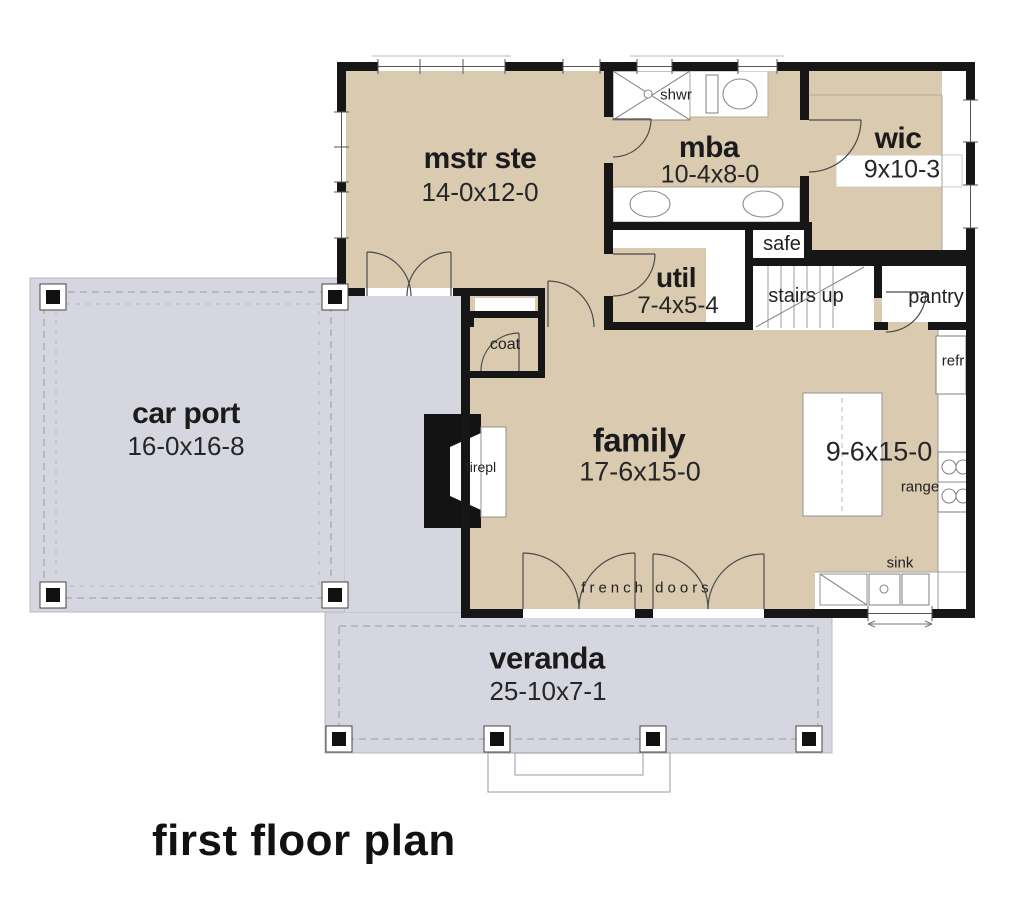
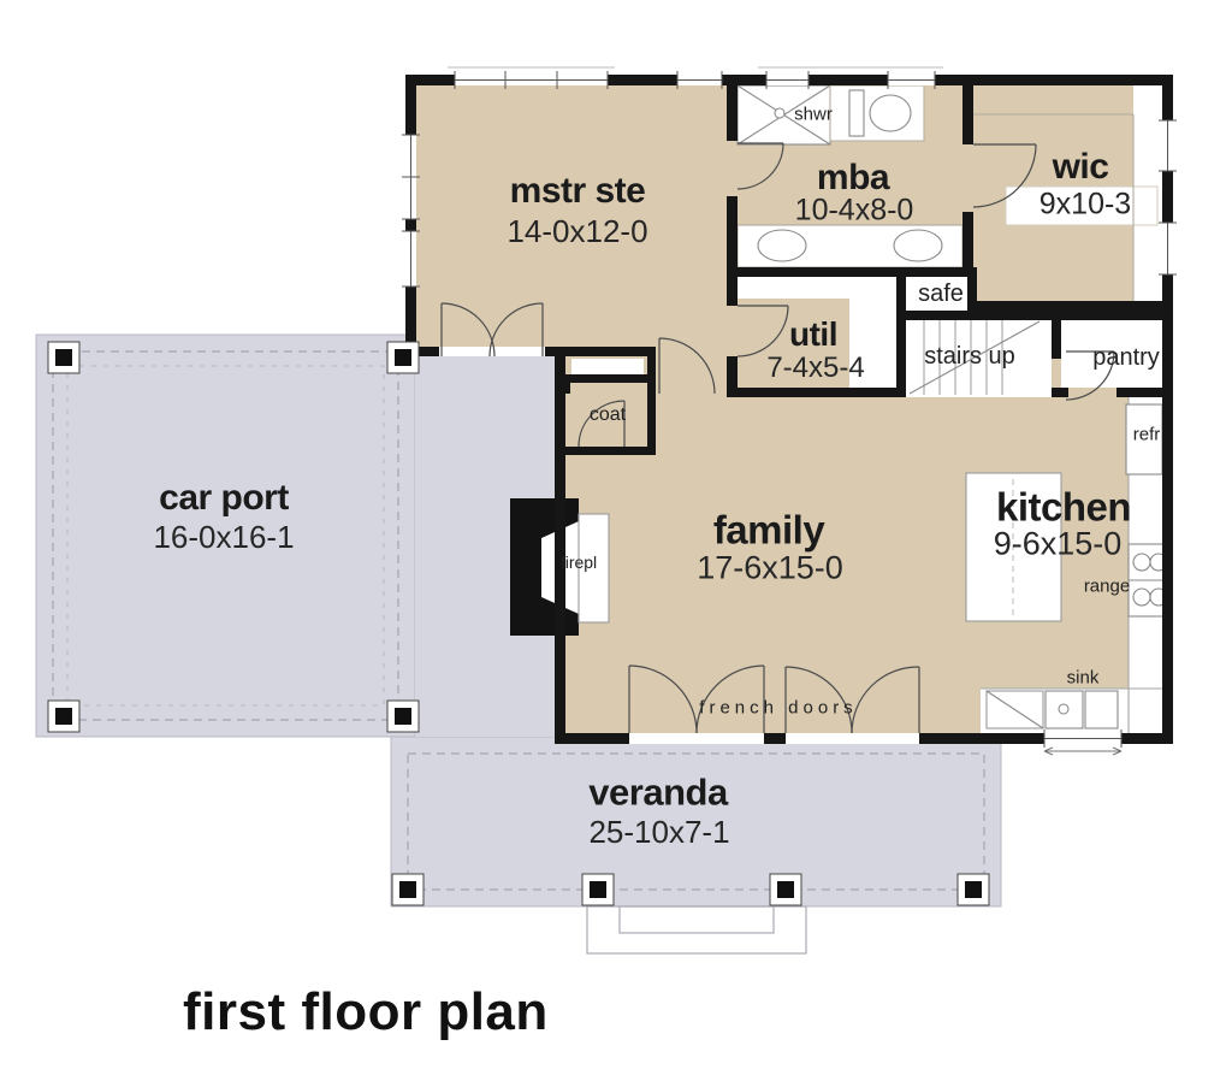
  mstr ste
  14-0x12-0
  mba
  10-4x8-0
  wic
  9x10-3
  util
  7-4x5-4
  family
  17-6x15-0
+ kitchen
  9-6x15-0
  car port
- 16-0x16-8
+ 16-0x16-1
  veranda
  25-10x7-1
  safe
  stairs up
  pantry
  coat
  shwr
  firepl
  refr
  range
  sink
  french doors
  first floor plan
